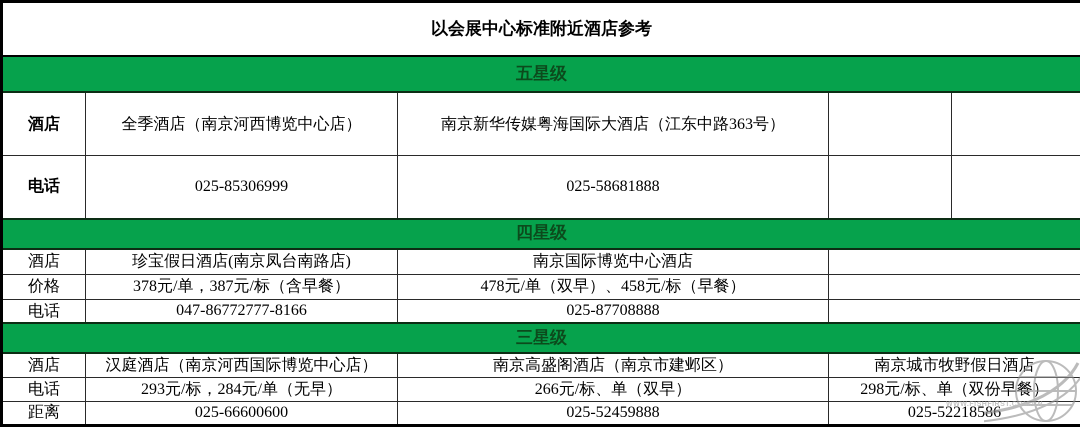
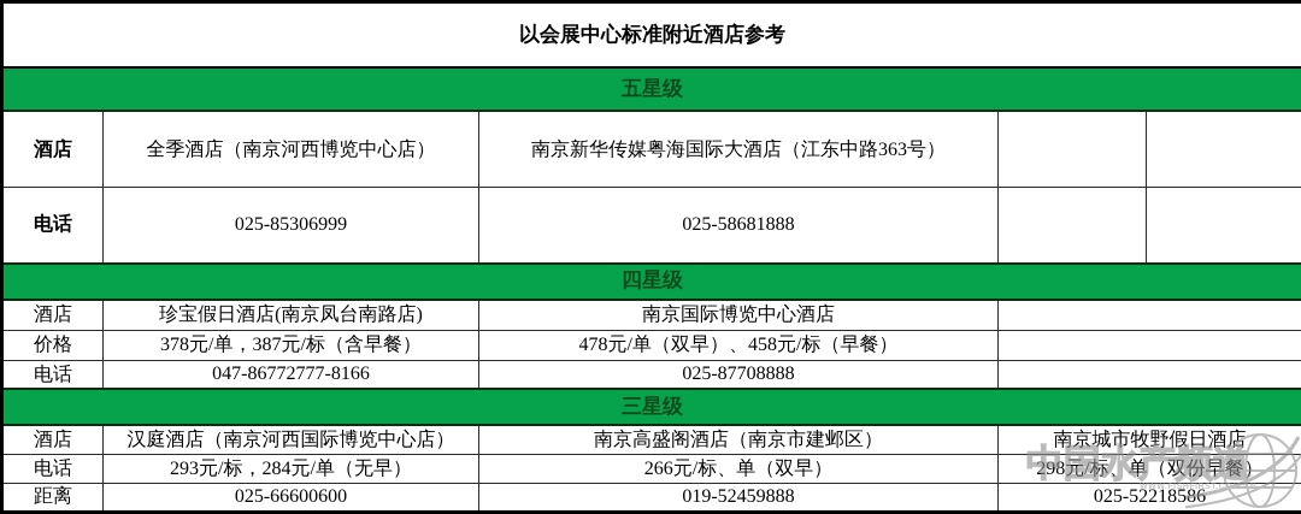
  以会展中心标准附近酒店参考
  五星级
  酒店	全季酒店（南京河西博览中心店）	南京新华传媒粤海国际大酒店（江东中路363号）
  电话	025-85306999	025-58681888
  四星级
  酒店	珍宝假日酒店(南京凤台南路店)	南京国际博览中心酒店
  价格	378元/单，387元/标（含早餐）	478元/单（双早）、458元/标（早餐）
  电话	047-86772777-8166	025-87708888
  三星级
  酒店	汉庭酒店（南京河西国际博览中心店）	南京高盛阁酒店（南京市建邺区）	南京城市牧野假日酒店
  电话	293元/标，284元/单（无早）	266元/标、单（双早）	298元/标、单（双份早餐）
- 距离	025-66600600	025-52459888	025-52218586
+ 距离	025-66600600	019-52459888	025-52218586
+ 中国水产频道
